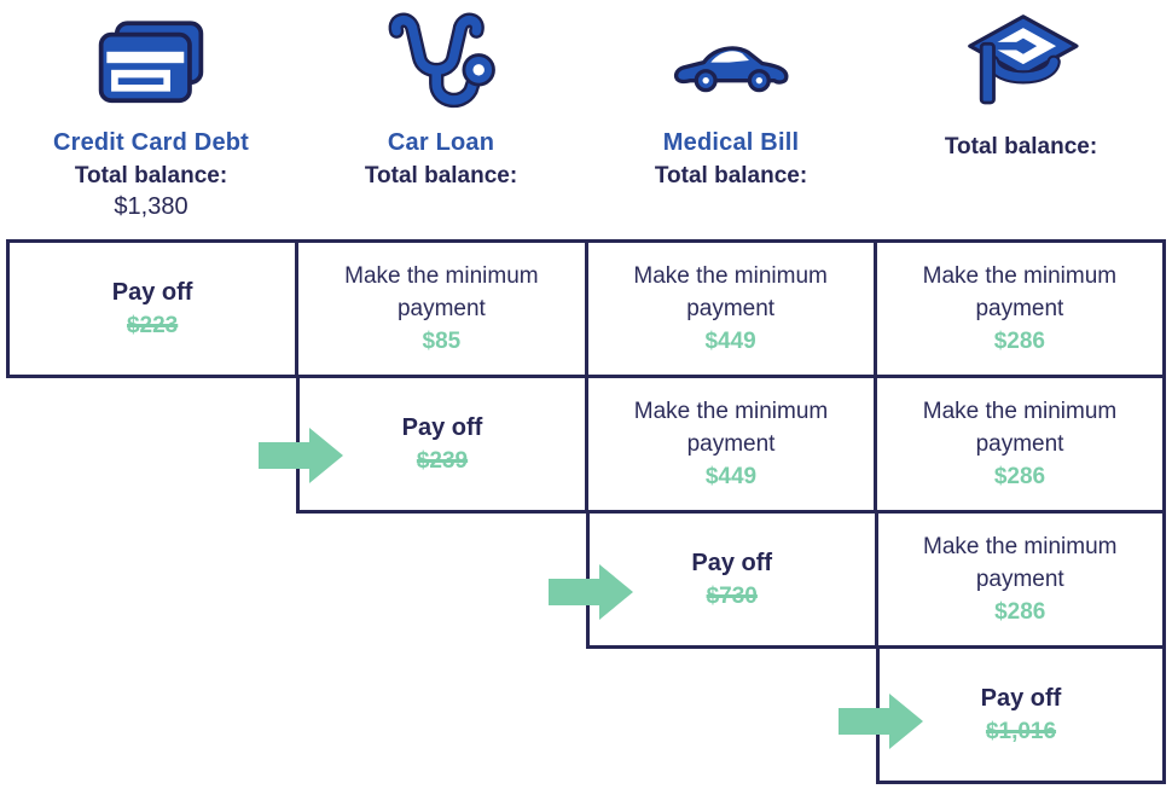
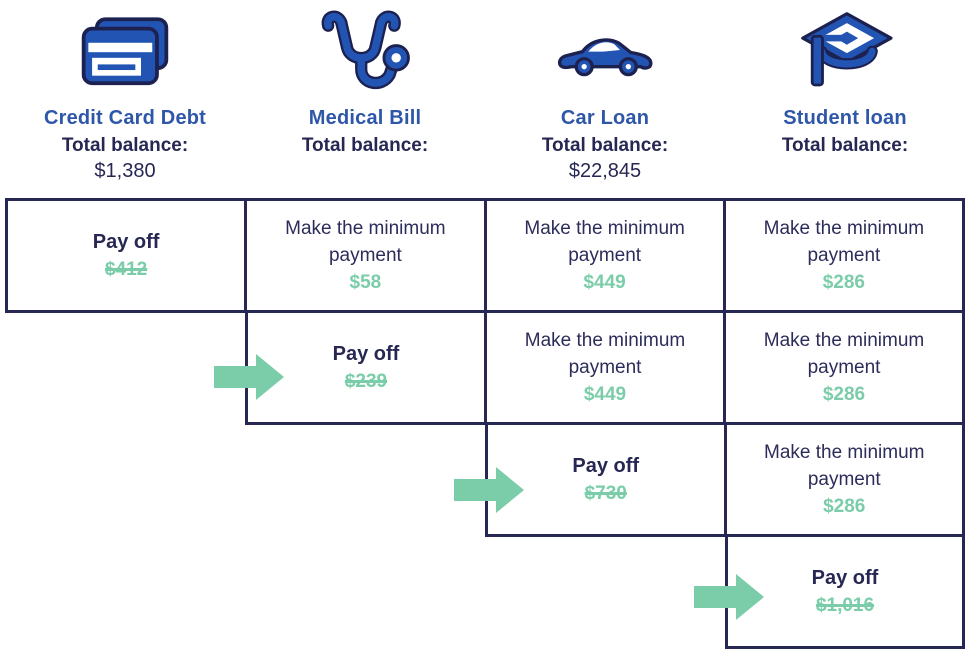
  Credit Card Debt
  Total balance:
  $1,380
- Car Loan
+ Medical Bill
  Total balance:
- Medical Bill
+ Car Loan
  Total balance:
+ $22,845
+ Student loan
  Total balance:
  Pay off
- $223
+ $412
  Make the minimum payment
- $85
+ $58
  Make the minimum payment
  $449
  Make the minimum payment
  $286
  Pay off
  $239
  Make the minimum payment
  $449
  Make the minimum payment
  $286
  Pay off
  $730
  Make the minimum payment
  $286
  Pay off
  $1,016
